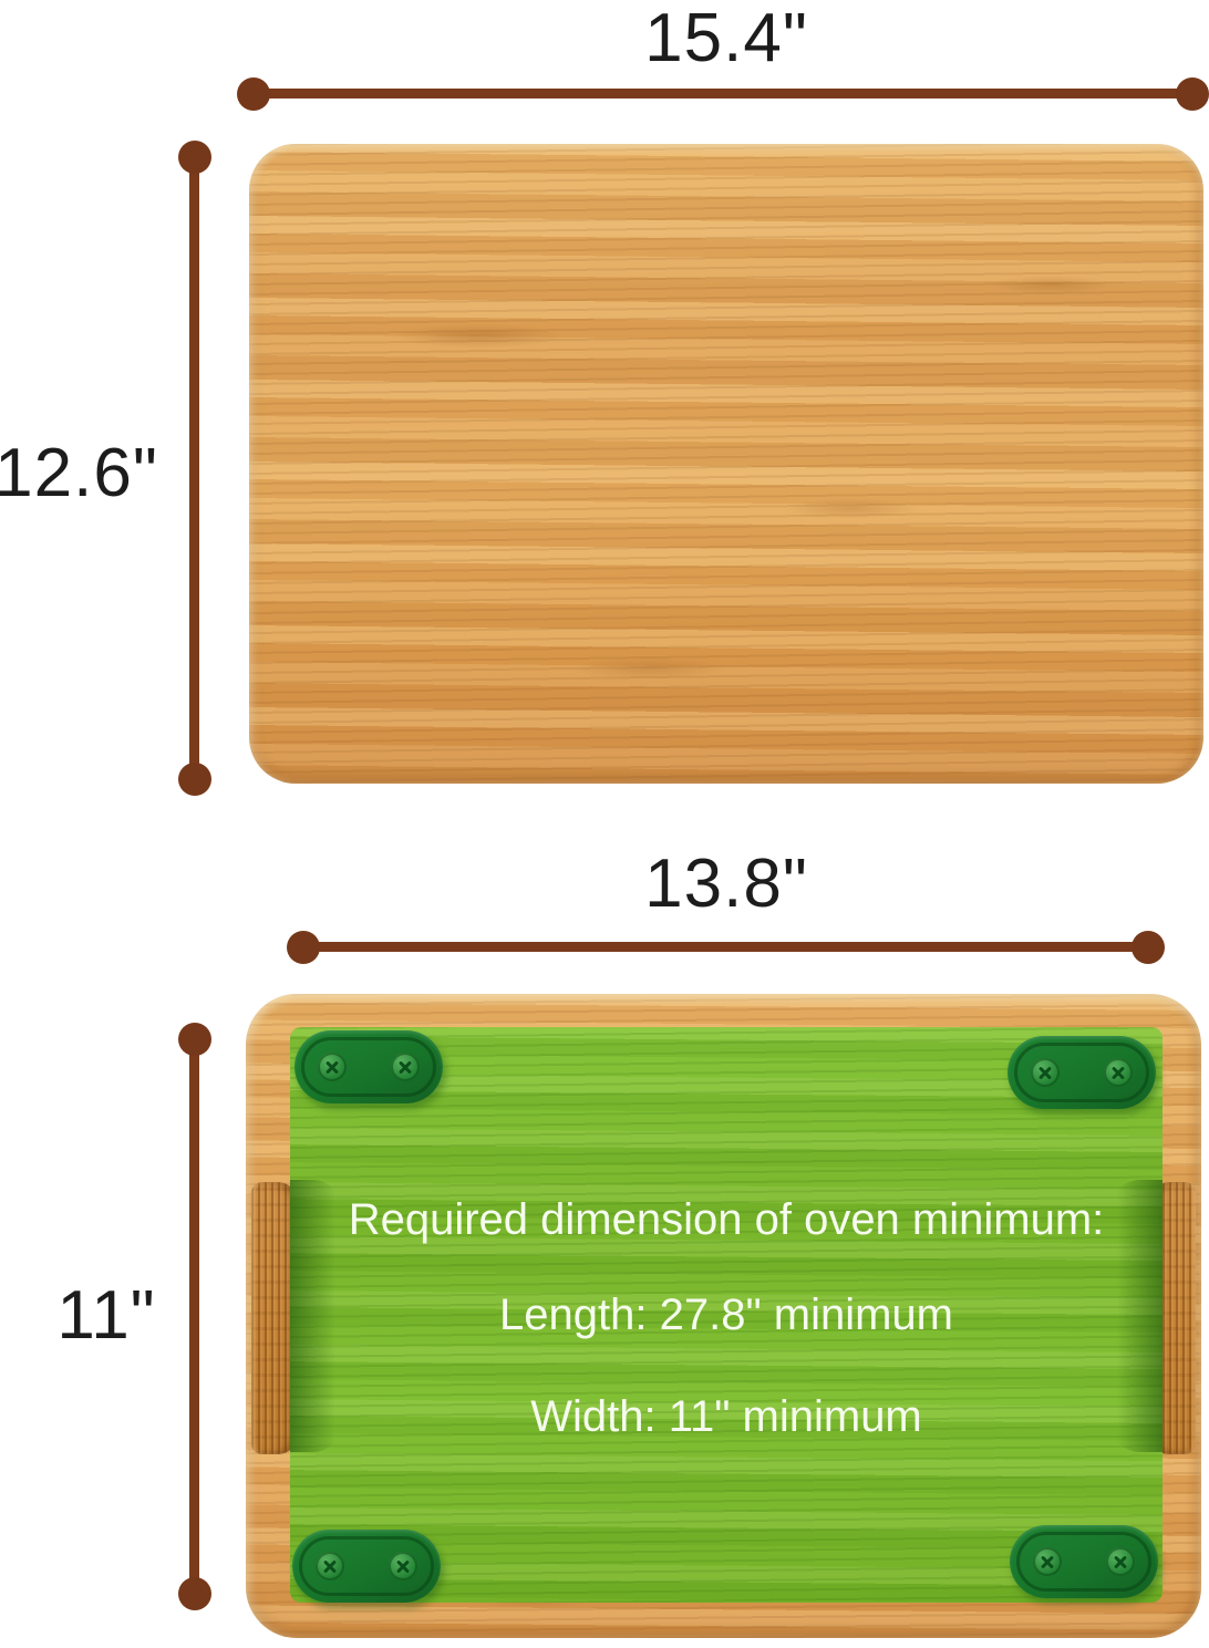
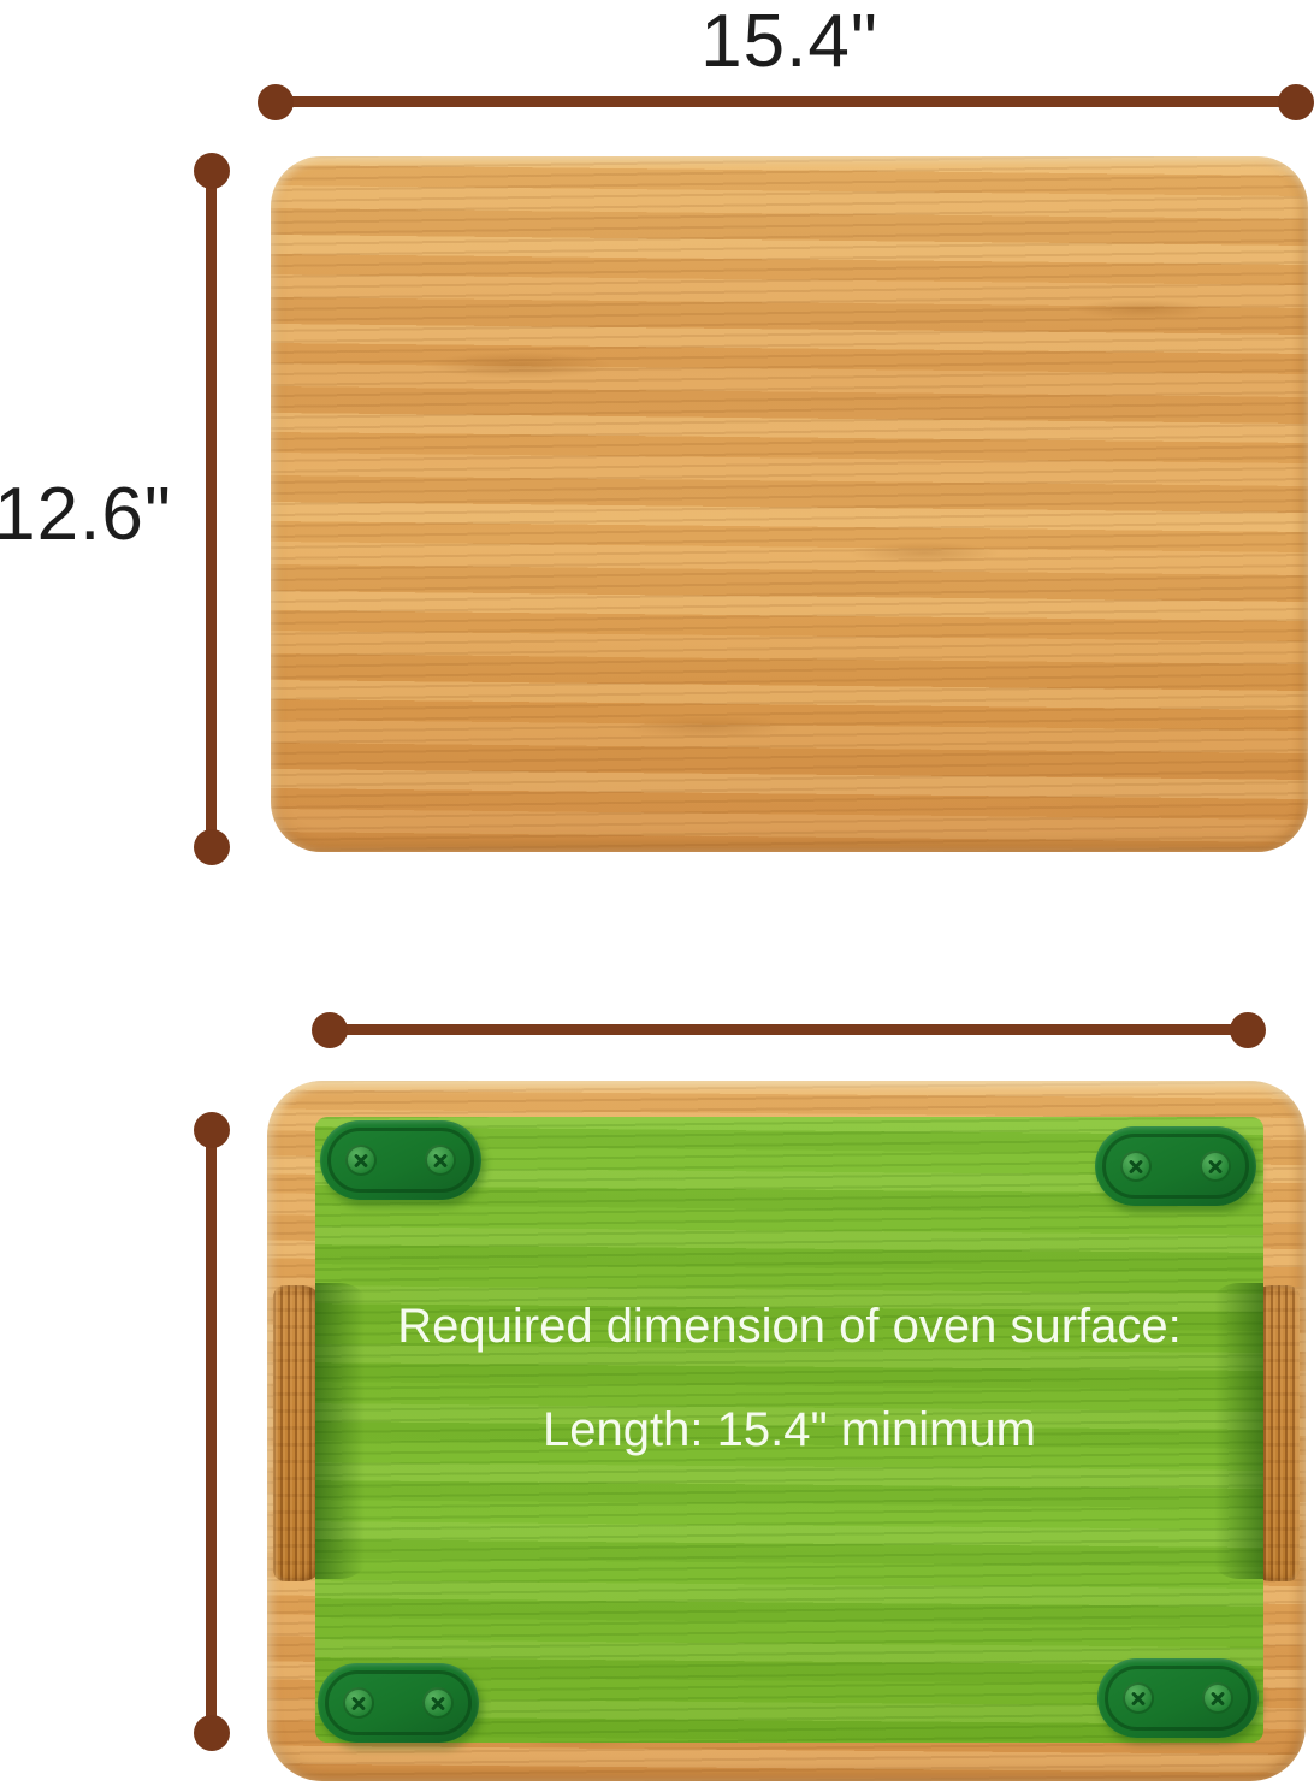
  15.4"
  12.6"
- 13.8"
- 11"
- Required dimension of oven minimum:
+ Required dimension of oven surface:
- Length: 27.8" minimum
+ Length: 15.4" minimum
- Width: 11" minimum
